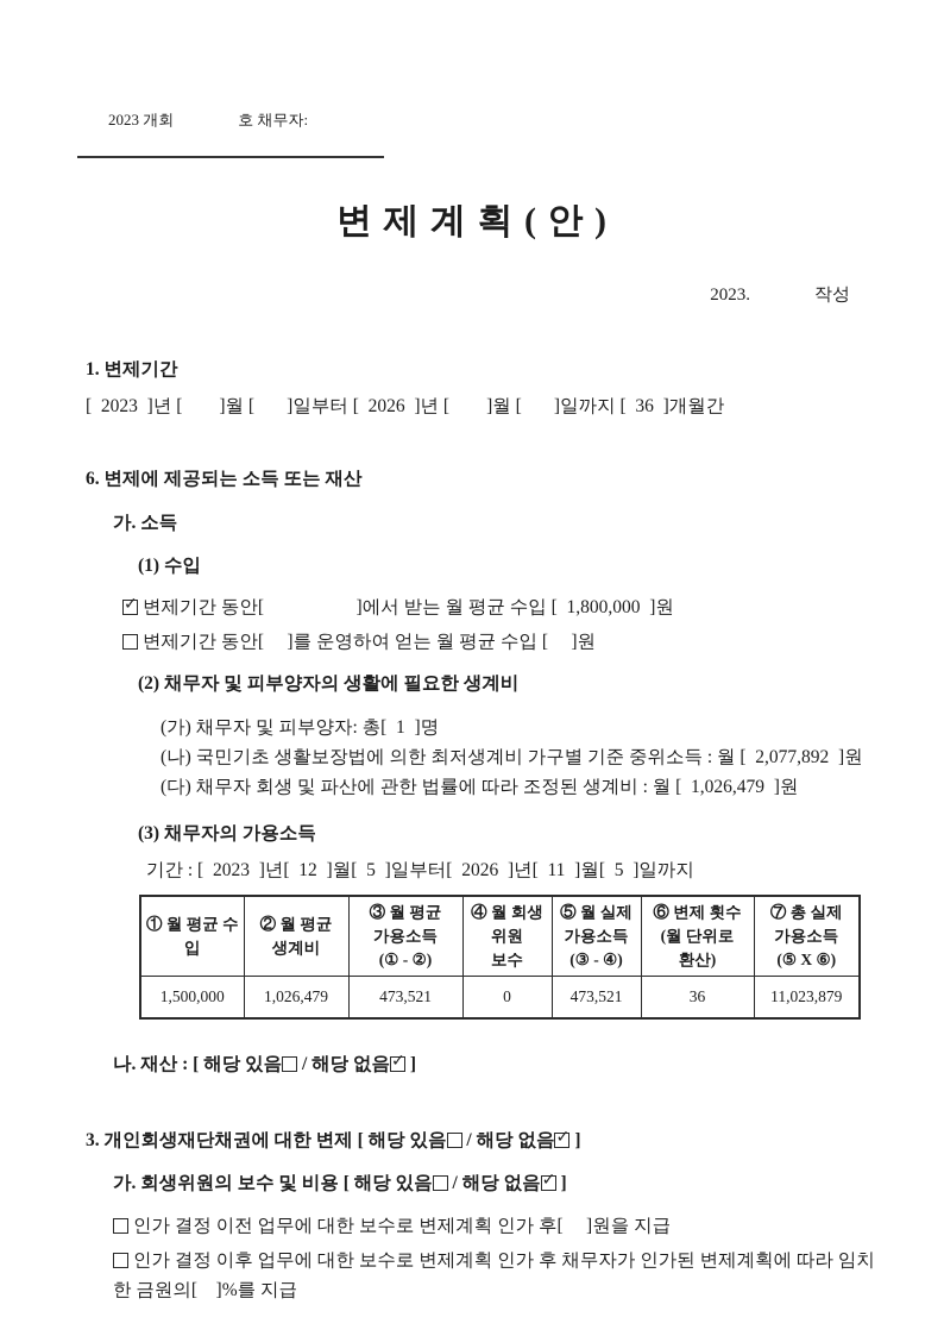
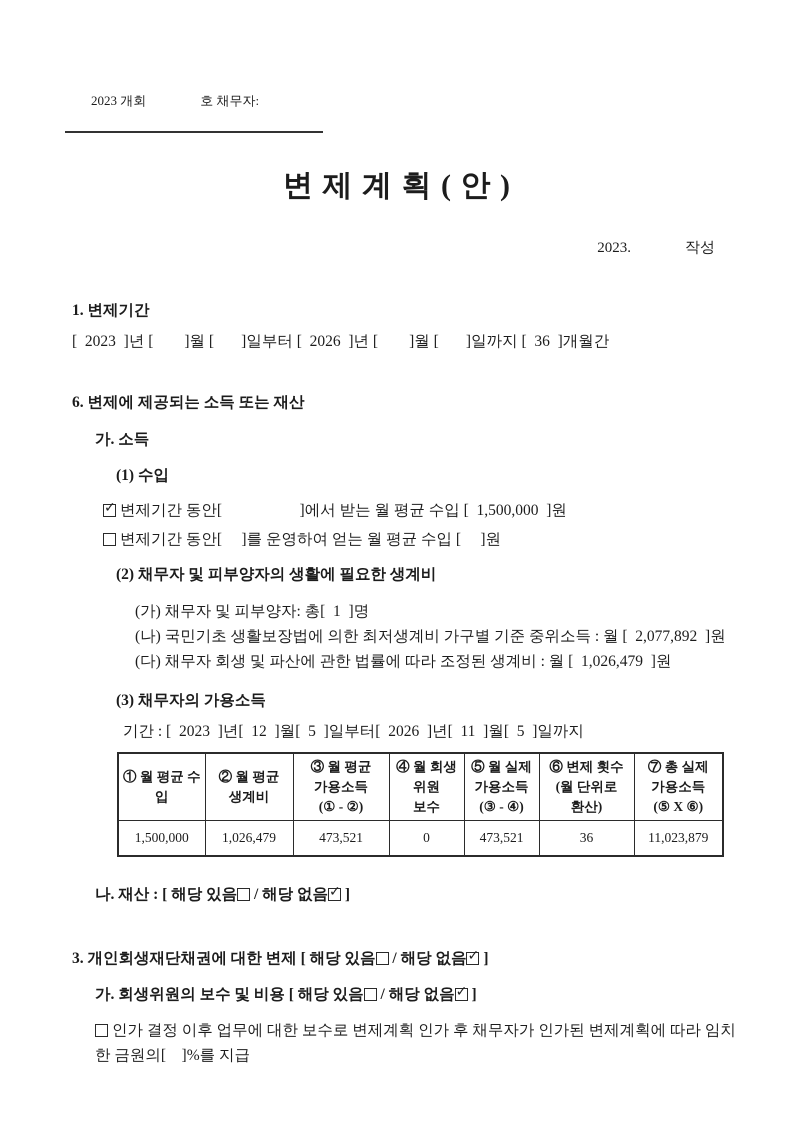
  2023 개회 호 채무자:
  변 제 계 획 ( 안 )
  2023. 작성
  1. 변제기간
  [ 2023 ]년 [ ]월 [ ]일부터 [ 2026 ]년 [ ]월 [ ]일까지 [ 36 ]개월간
  6. 변제에 제공되는 소득 또는 재산
  가. 소득
  (1) 수입
- 변제기간 동안[ ]에서 받는 월 평균 수입 [ 1,800,000 ]원
+ 변제기간 동안[ ]에서 받는 월 평균 수입 [ 1,500,000 ]원
  변제기간 동안[ ]를 운영하여 얻는 월 평균 수입 [ ]원
  (2) 채무자 및 피부양자의 생활에 필요한 생계비
  (가) 채무자 및 피부양자: 총[ 1 ]명
  (나) 국민기초 생활보장법에 의한 최저생계비 가구별 기준 중위소득 : 월 [ 2,077,892 ]원
  (다) 채무자 회생 및 파산에 관한 법률에 따라 조정된 생계비 : 월 [ 1,026,479 ]원
  (3) 채무자의 가용소득
  기간 : [ 2023 ]년[ 12 ]월[ 5 ]일부터[ 2026 ]년[ 11 ]월[ 5 ]일까지
  ① 월 평균 수입	② 월 평균 생계비	③ 월 평균 가용소득 (① - ②)	④ 월 회생위원 보수	⑤ 월 실제 가용소득 (③ - ④)	⑥ 변제 횟수 (월 단위로 환산)	⑦ 총 실제 가용소득 (⑤ X ⑥)
  1,500,000	1,026,479	473,521	0	473,521	36	11,023,879
  나. 재산 : [ 해당 있음 / 해당 없음 ]
  3. 개인회생재단채권에 대한 변제 [ 해당 있음 / 해당 없음 ]
  가. 회생위원의 보수 및 비용 [ 해당 있음 / 해당 없음 ]
- 인가 결정 이전 업무에 대한 보수로 변제계획 인가 후[ ]원을 지급
  인가 결정 이후 업무에 대한 보수로 변제계획 인가 후 채무자가 인가된 변제계획에 따라 임치
  한 금원의[ ]%를 지급
